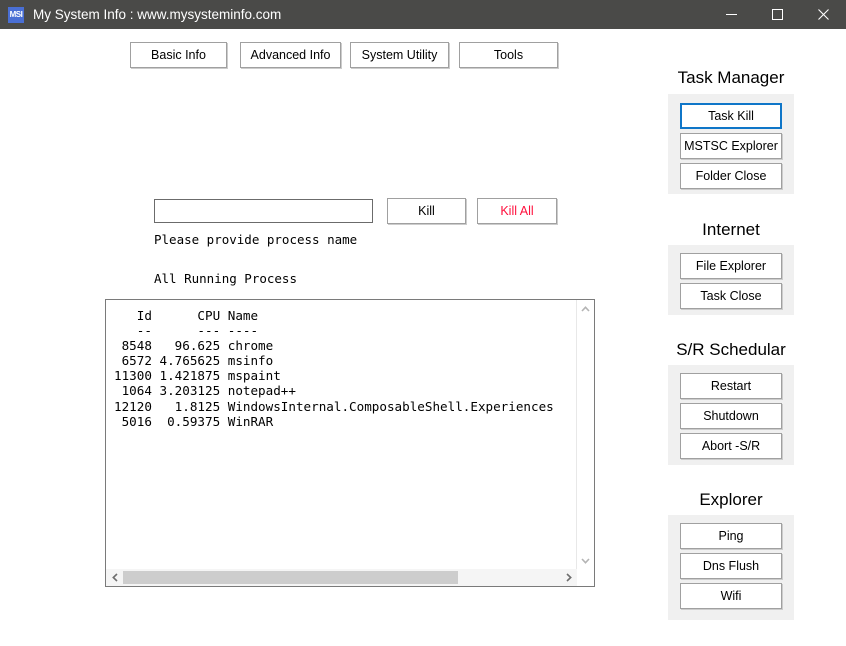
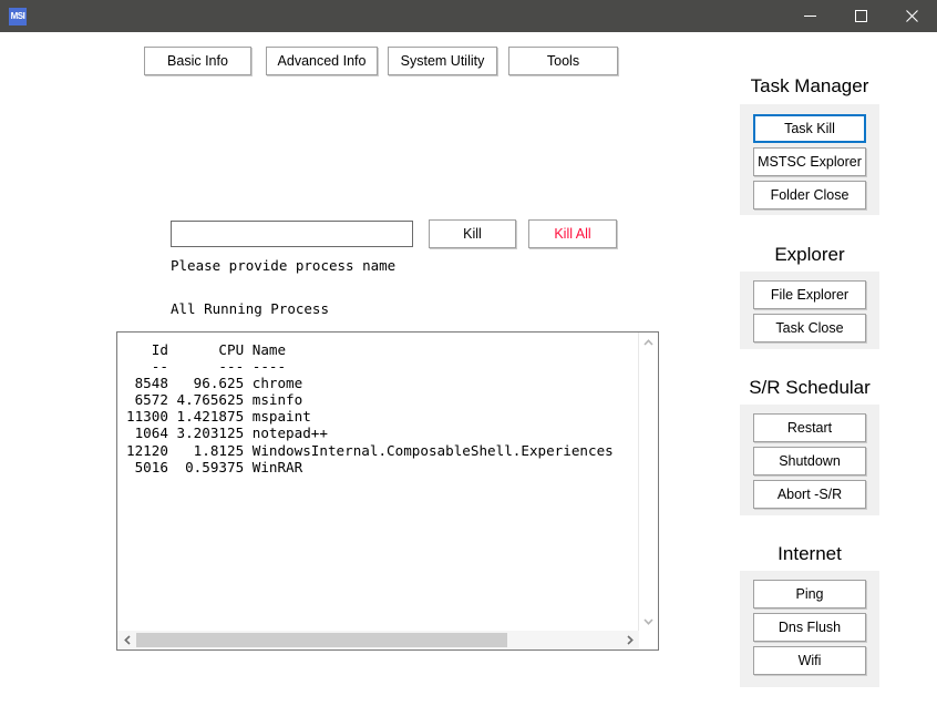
  MSI
- My System Info : www.mysysteminfo.com
  Basic Info
  Advanced Info
  System Utility
  Tools
  Kill
  Kill All
  Please provide process name
  All Running Process
  Id CPU Name
  -- --- ----
  8548 96.625 chrome
  6572 4.765625 msinfo
  11300 1.421875 mspaint
  1064 3.203125 notepad++
  12120 1.8125 WindowsInternal.ComposableShell.Experiences
  5016 0.59375 WinRAR
  Task Manager
  Task Kill
  MSTSC Explorer
  Folder Close
- Internet
+ Explorer
  File Explorer
  Task Close
  S/R Schedular
  Restart
  Shutdown
  Abort -S/R
- Explorer
+ Internet
  Ping
  Dns Flush
  Wifi
